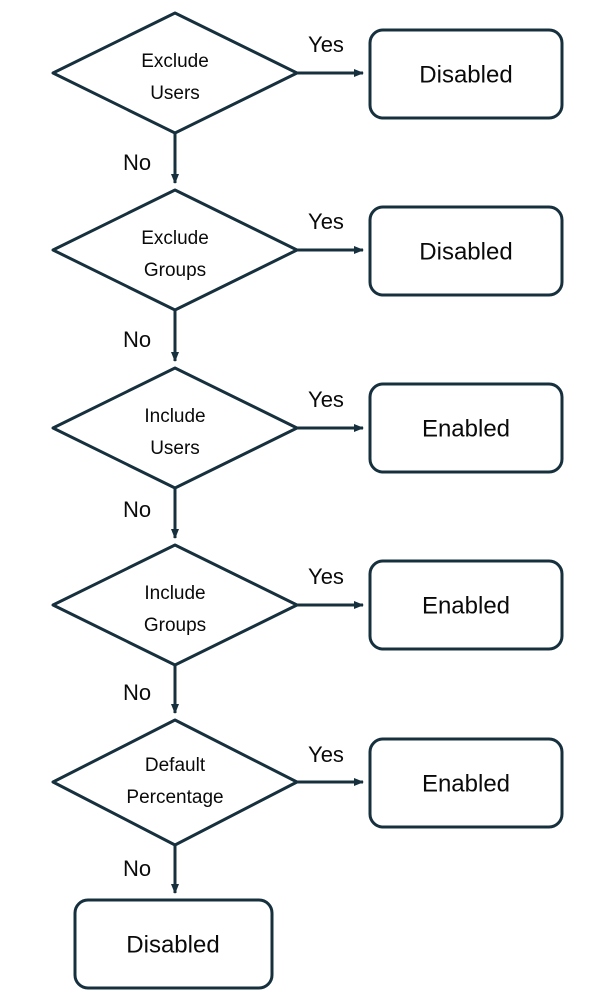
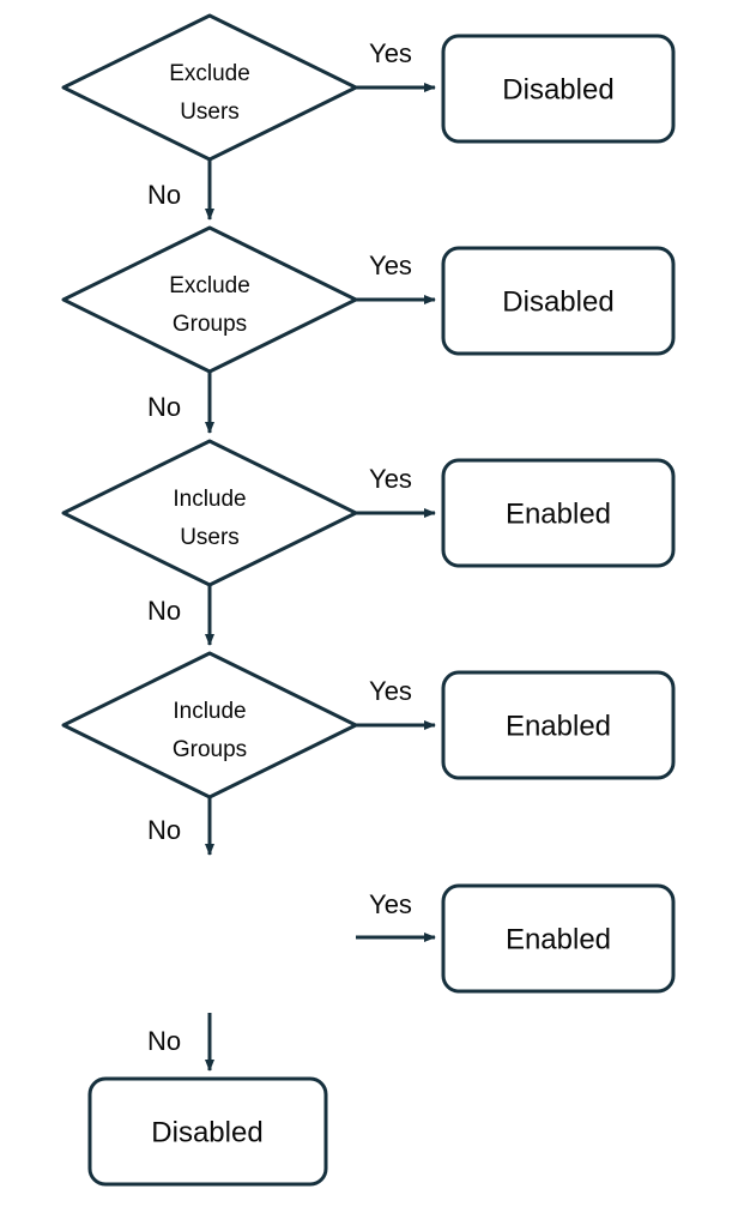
  Exclude
  Users
  Yes
  Disabled
  No
  Exclude
  Groups
  Yes
  Disabled
  No
  Include
  Users
  Yes
  Enabled
  No
  Include
  Groups
  Yes
  Enabled
  No
- Default
- Percentage
  Yes
  Enabled
  No
  Disabled
